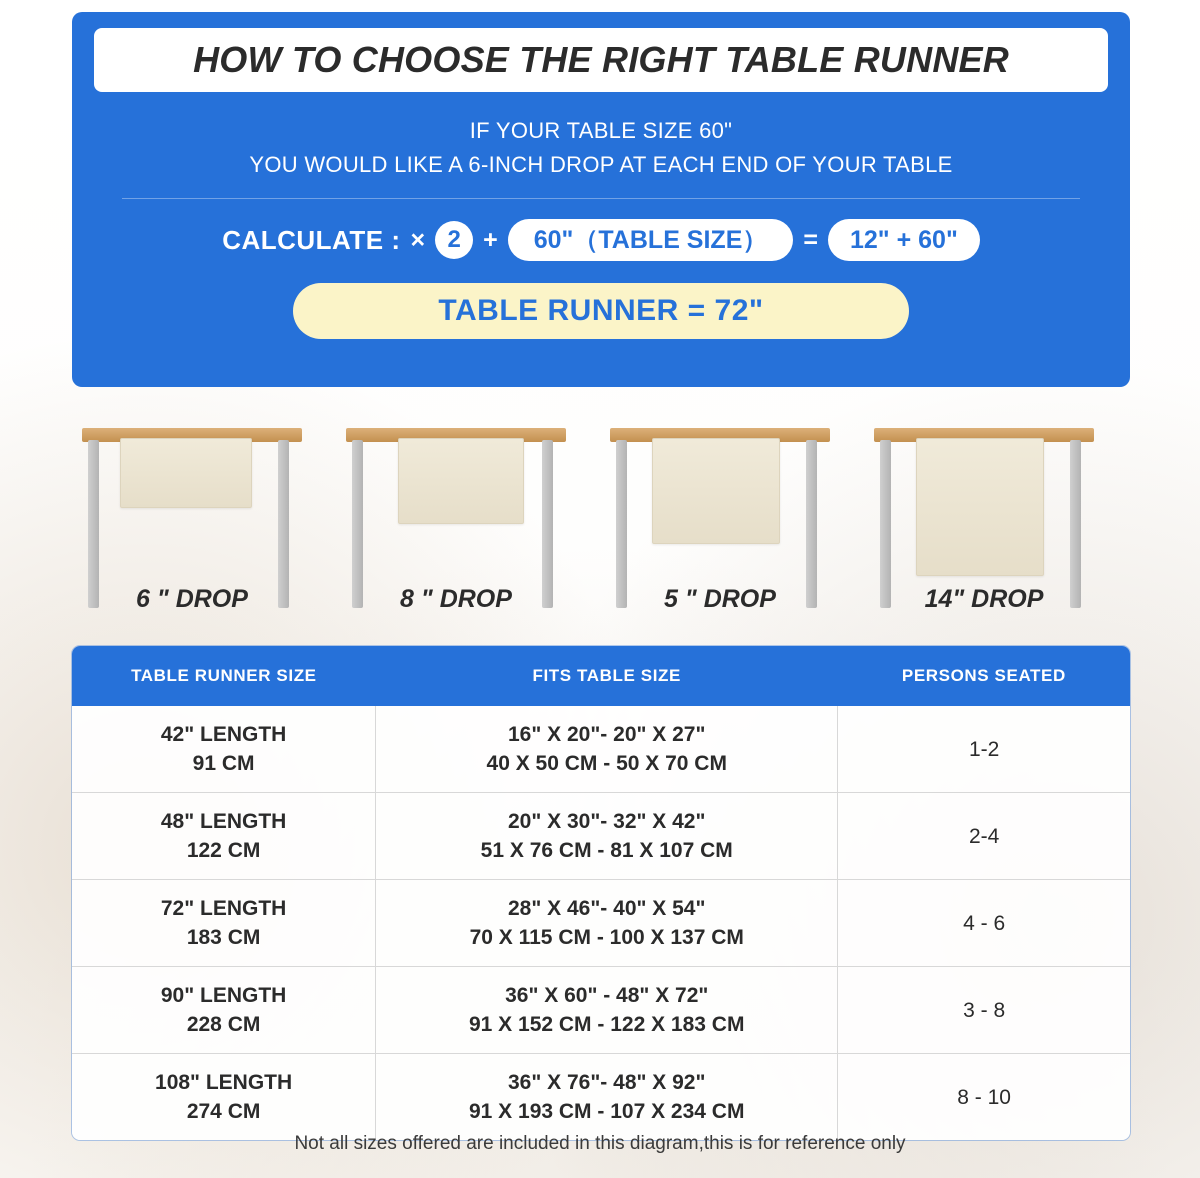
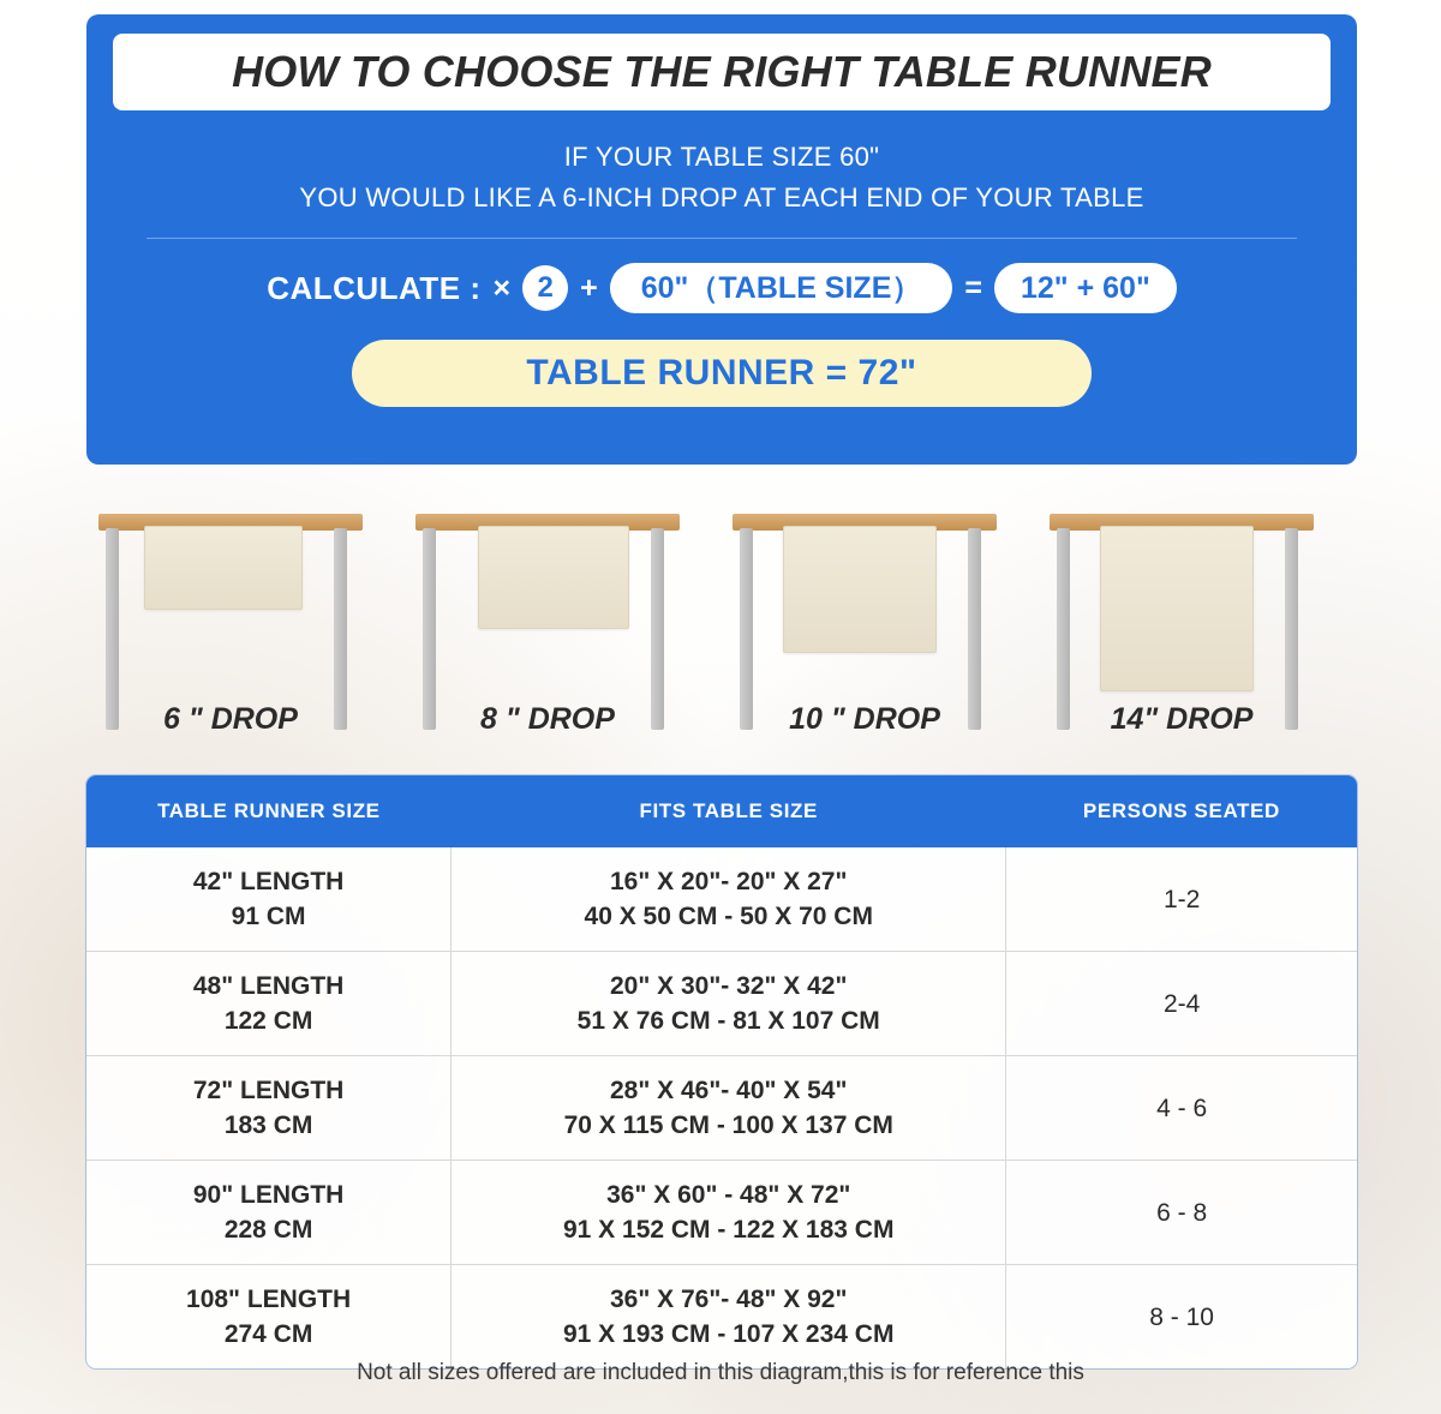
  HOW TO CHOOSE THE RIGHT TABLE RUNNER
  IF YOUR TABLE SIZE 60"
  YOU WOULD LIKE A 6-INCH DROP AT EACH END OF YOUR TABLE
  CALCULATE :
  ×
  2
  +
  60"（TABLE SIZE）
  =
  12" + 60"
  TABLE RUNNER = 72"
  6 " DROP
  8 " DROP
- 5 " DROP
+ 10 " DROP
  14" DROP
  TABLE RUNNER SIZE	FITS TABLE SIZE	PERSONS SEATED
  42" LENGTH 91 CM	16" X 20"- 20" X 27" 40 X 50 CM - 50 X 70 CM	1-2
  48" LENGTH 122 CM	20" X 30"- 32" X 42" 51 X 76 CM - 81 X 107 CM	2-4
  72" LENGTH 183 CM	28" X 46"- 40" X 54" 70 X 115 CM - 100 X 137 CM	4 - 6
- 90" LENGTH 228 CM	36" X 60" - 48" X 72" 91 X 152 CM - 122 X 183 CM	3 - 8
+ 90" LENGTH 228 CM	36" X 60" - 48" X 72" 91 X 152 CM - 122 X 183 CM	6 - 8
  108" LENGTH 274 CM	36" X 76"- 48" X 92" 91 X 193 CM - 107 X 234 CM	8 - 10
- Not all sizes offered are included in this diagram,this is for reference only
+ Not all sizes offered are included in this diagram,this is for reference this
